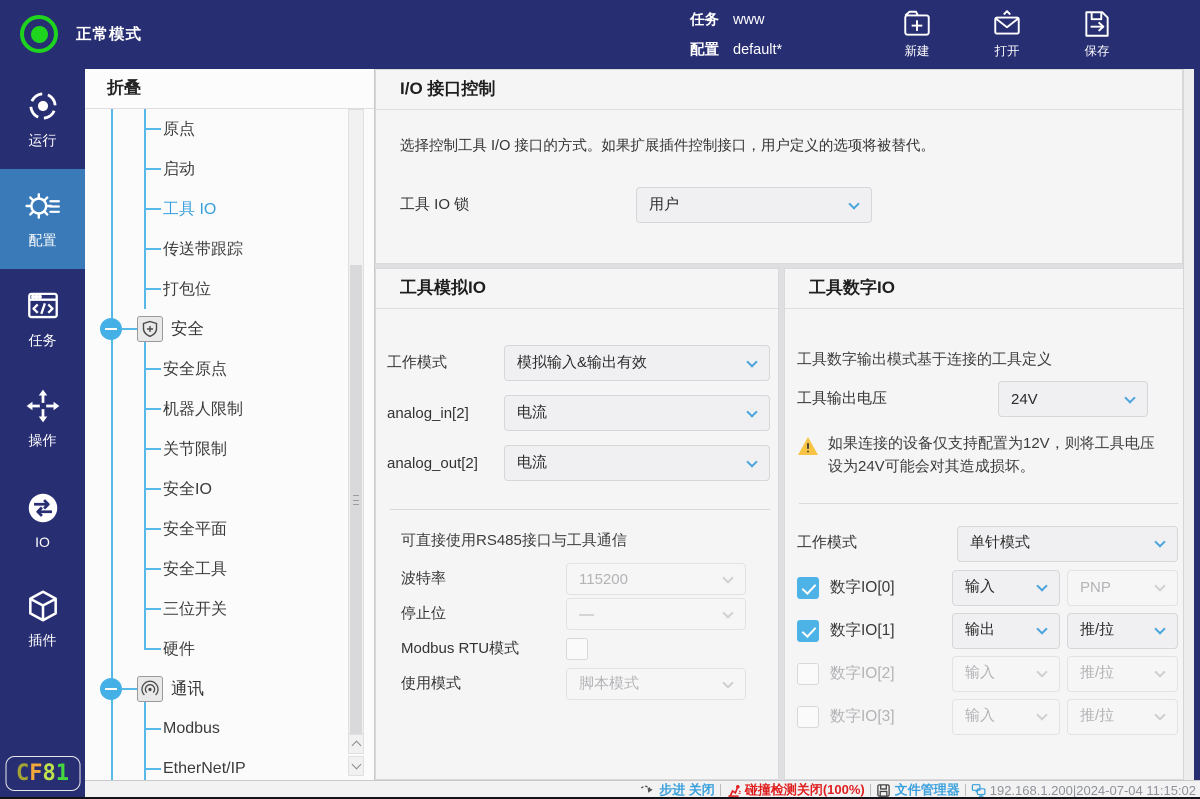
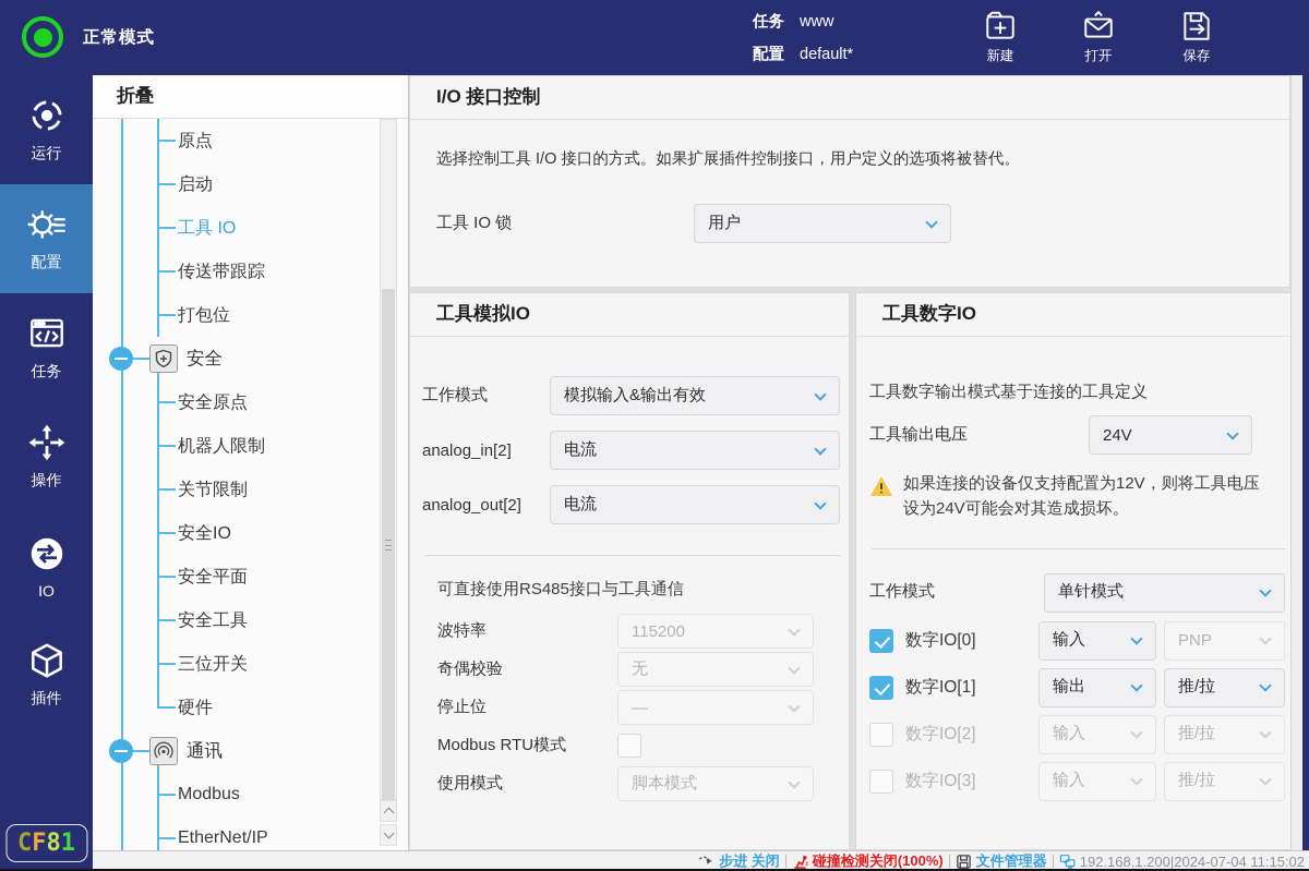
  正常模式
  任务
  www
  配置
  default*
  新建
  打开
  保存
  运行
  配置
  任务
  操作
  IO
  插件
  CF81
  折叠
  原点
  启动
  工具 IO
  传送带跟踪
  打包位
  安全
  安全原点
  机器人限制
  关节限制
  安全IO
  安全平面
  安全工具
  三位开关
  硬件
  通讯
  Modbus
  EtherNet/IP
  I/O 接口控制
  选择控制工具 I/O 接口的方式。如果扩展插件控制接口，用户定义的选项将被替代。
  工具 IO 锁
  用户
  工具模拟IO
  工作模式
  模拟输入&输出有效
  analog_in[2]
  电流
  analog_out[2]
  电流
  可直接使用RS485接口与工具通信
  波特率
  115200
+ 奇偶校验
+ 无
  停止位
  —
  Modbus RTU模式
  使用模式
  脚本模式
  工具数字IO
  工具数字输出模式基于连接的工具定义
  工具输出电压
  24V
  如果连接的设备仅支持配置为12V，则将工具电压设为24V可能会对其造成损坏。
  工作模式
  单针模式
  数字IO[0]
  输入
  PNP
  数字IO[1]
  输出
  推/拉
  数字IO[2]
  输入
  推/拉
  数字IO[3]
  输入
  推/拉
  步进 关闭
  碰撞检测关闭(100%)
  文件管理器
  192.168.1.200|2024-07-04 11:15:02
